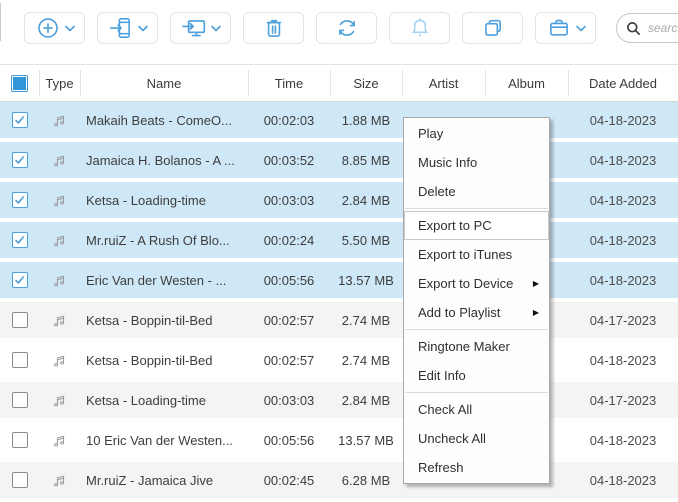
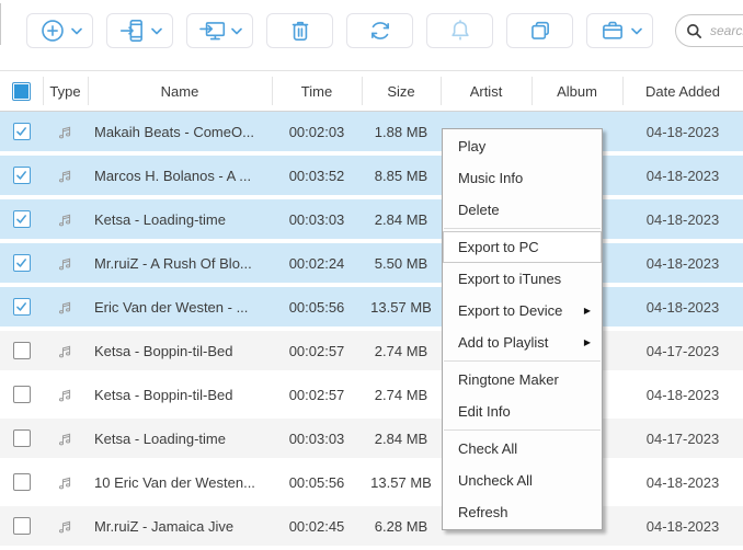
  searc
  Type
  Name
  Time
  Size
  Artist
  Album
  Date Added
  Makaih Beats - ComeO...
  00:02:03
  1.88 MB
  04-18-2023
- Jamaica H. Bolanos - A ...
+ Marcos H. Bolanos - A ...
  00:03:52
  8.85 MB
  04-18-2023
  Ketsa - Loading-time
  00:03:03
  2.84 MB
  04-18-2023
  Mr.ruiZ - A Rush Of Blo...
  00:02:24
  5.50 MB
  04-18-2023
  Eric Van der Westen - ...
  00:05:56
  13.57 MB
  04-18-2023
  Ketsa - Boppin-til-Bed
  00:02:57
  2.74 MB
  04-17-2023
  Ketsa - Boppin-til-Bed
  00:02:57
  2.74 MB
  04-18-2023
  Ketsa - Loading-time
  00:03:03
  2.84 MB
  04-17-2023
  10 Eric Van der Westen...
  00:05:56
  13.57 MB
  04-18-2023
  Mr.ruiZ - Jamaica Jive
  00:02:45
  6.28 MB
  04-18-2023
  Play
  Music Info
  Delete
  Export to PC
  Export to iTunes
  Export to Device
  ▶
  Add to Playlist
  ▶
  Ringtone Maker
  Edit Info
  Check All
  Uncheck All
  Refresh
